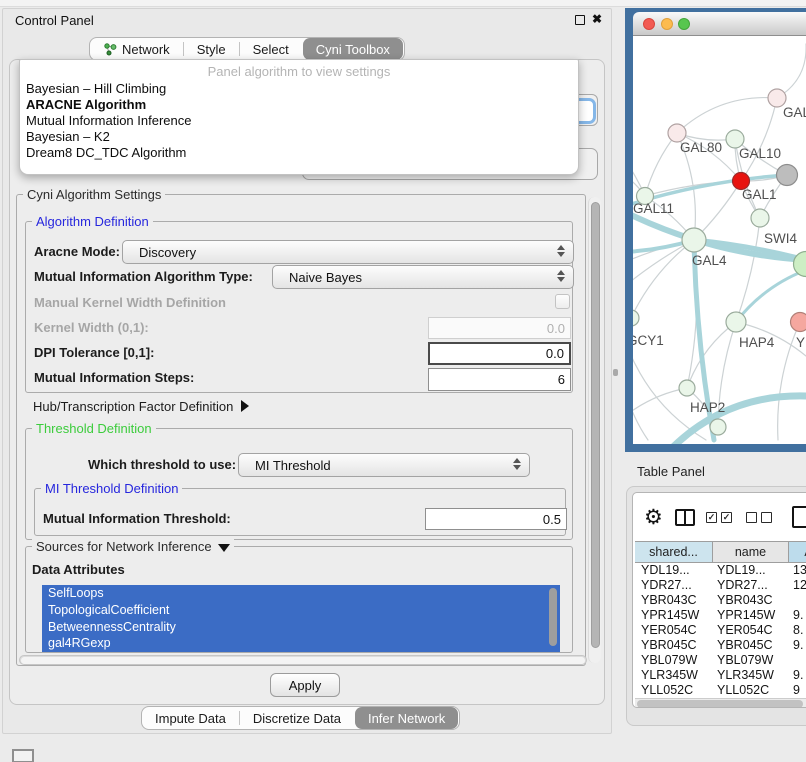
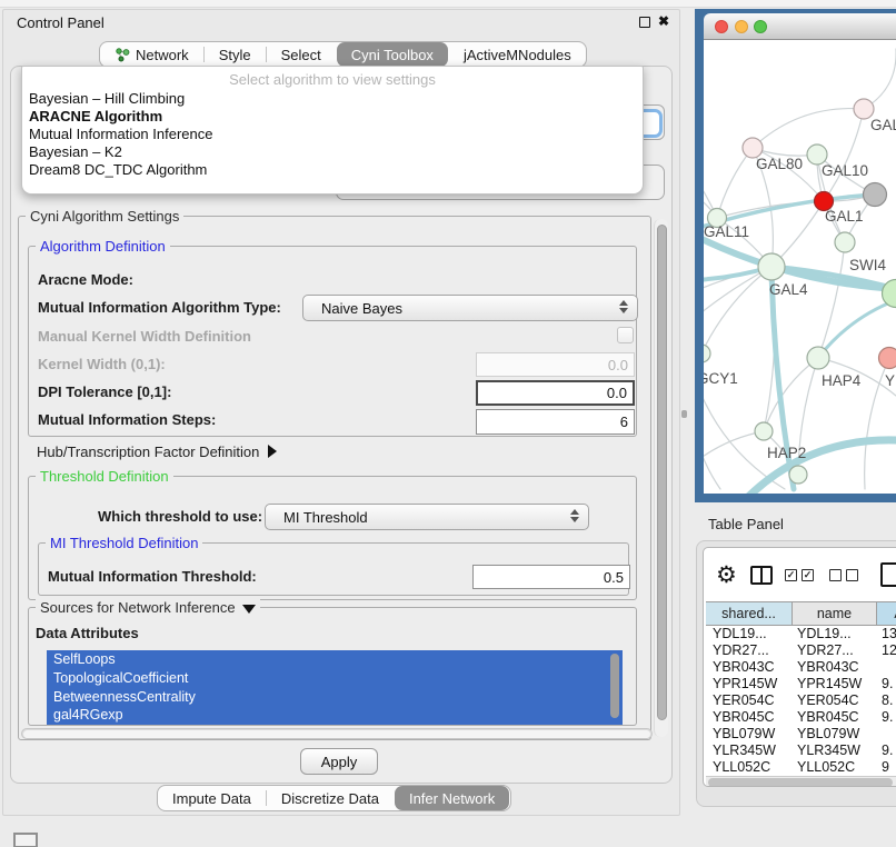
  Control Panel
  ✖
  Network
  Style
  Select
  Cyni Toolbox
+ jActiveMNodules
  Cyni Algorithm Settings
  Algorithm Definition
  Aracne Mode:
- Discovery
  Mutual Information Algorithm Type:
  Naive Bayes
  Manual Kernel Width Definition
  Kernel Width (0,1):
  0.0
  DPI Tolerance [0,1]:
  0.0
  Mutual Information Steps:
  6
  Hub/Transcription Factor Definition
  Threshold Definition
  Which threshold to use:
  MI Threshold
  MI Threshold Definition
  Mutual Information Threshold:
  0.5
  Sources for Network Inference
  Data Attributes
  SelfLoops
  TopologicalCoefficient
  BetweennessCentrality
  gal4RGexp
  Apply
  Impute Data
  Discretize Data
  Infer Network
- Panel algorithm to view settings
+ Select algorithm to view settings
  Bayesian – Hill Climbing
  ARACNE Algorithm
  Mutual Information Inference
  Bayesian – K2
  Dream8 DC_TDC Algorithm
  GAL80
  GAL10
  GAL1
  GAL11
  SWI4
  GAL4
  GCY1
  HAP4
  Y
  HAP2
  Table Panel
  ⚙
  ✓
  ✓
  shared...
  name
  YDL19...
  YDL19...
  13
  YDR27...
  YDR27...
  12
  YBR043C
  YBR043C
  YPR145W
  YPR145W
  9.
  YER054C
  YER054C
  8.
  YBR045C
  YBR045C
  9.
  YBL079W
  YBL079W
  YLR345W
  YLR345W
  9.
  YLL052C
  YLL052C
  9
